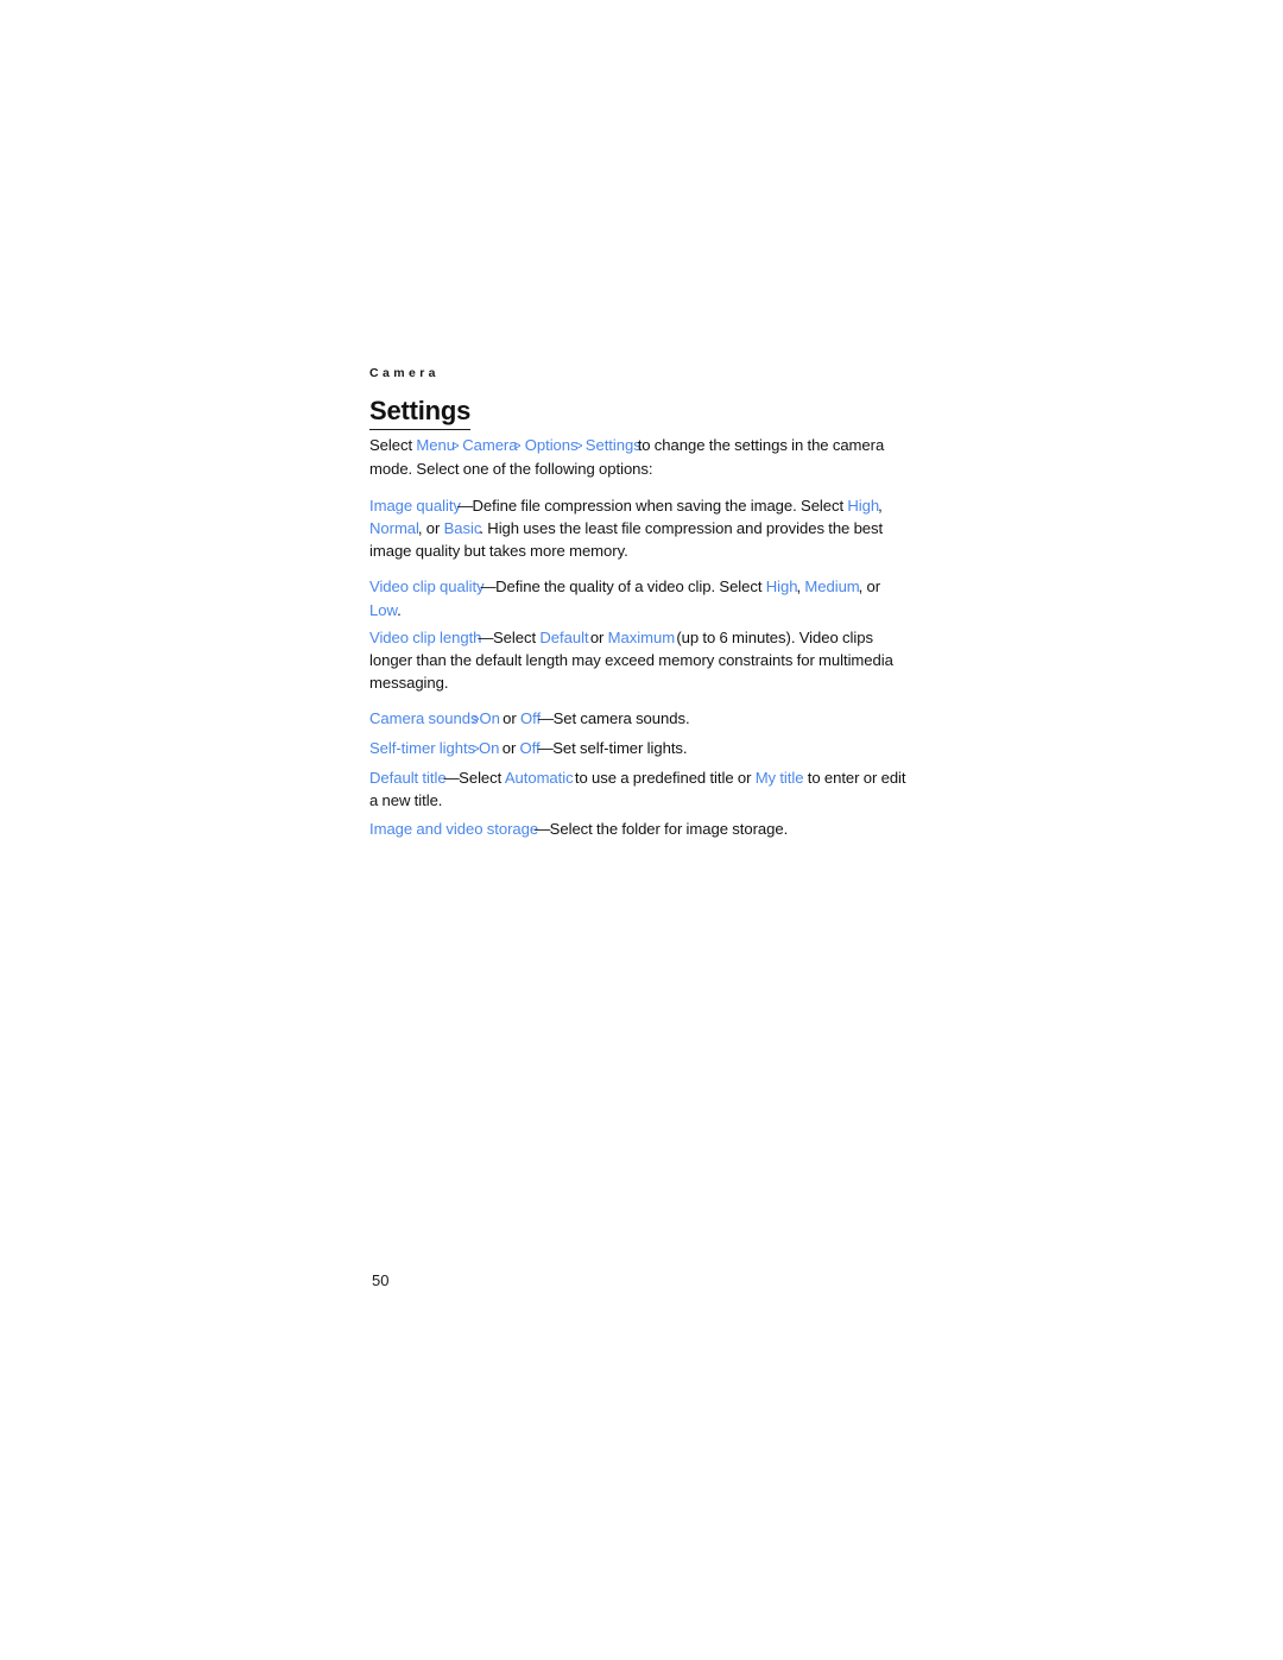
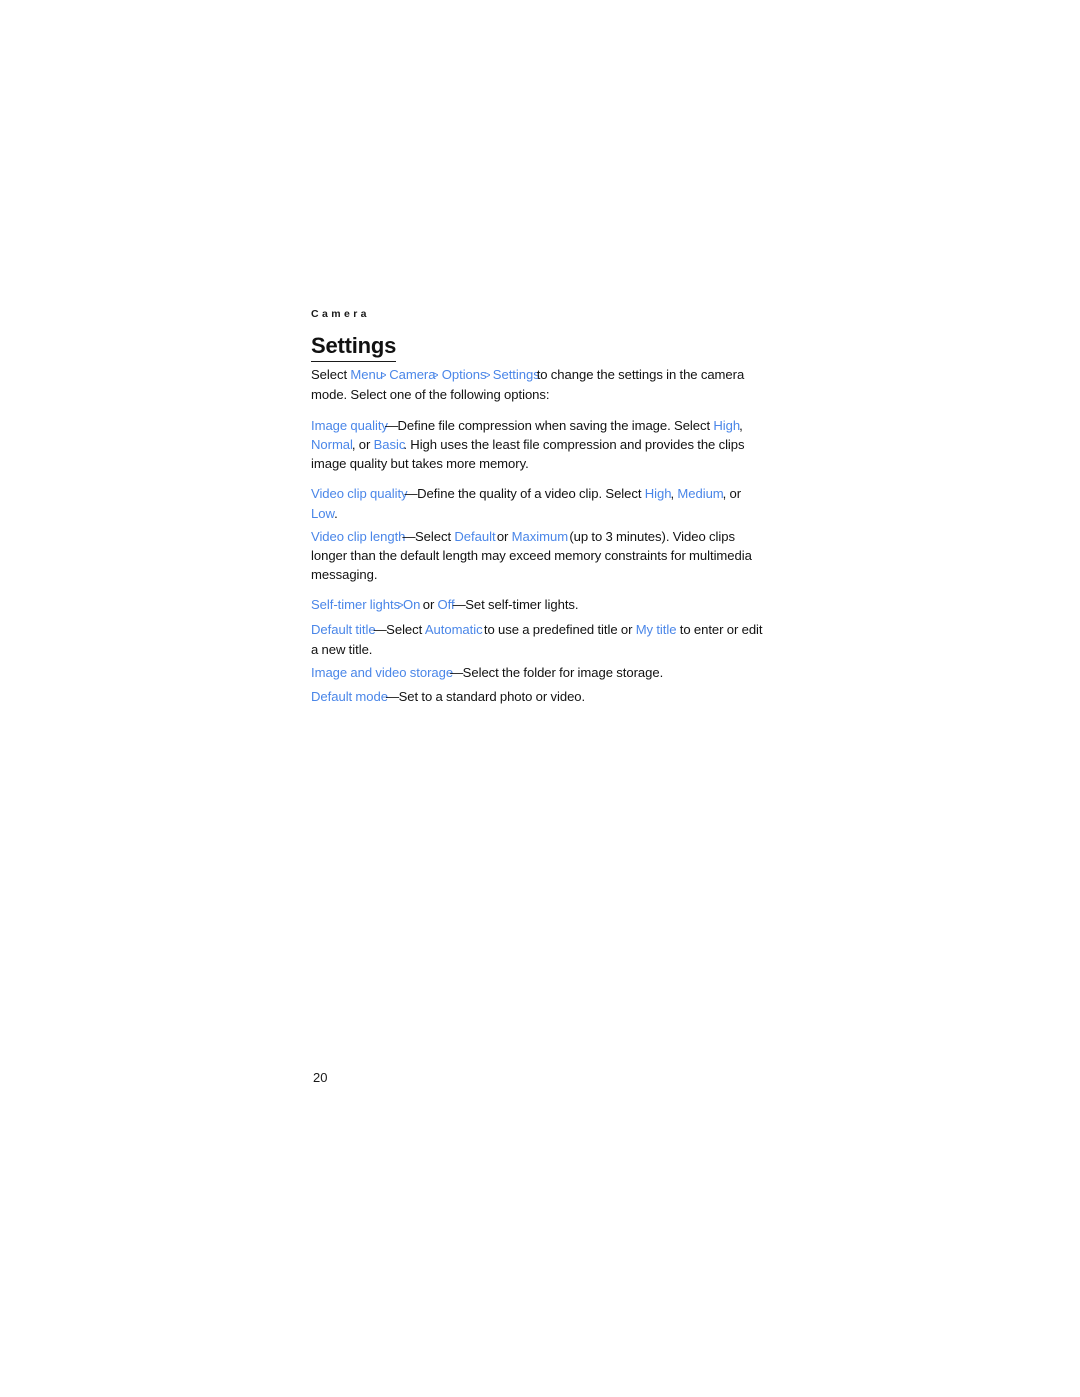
  Camera
  Settings
  Select Menu> Camera> Options> Settingsto change the settings in the camera mode. Select one of the following options:
- Image quality—Define file compression when saving the image. Select High, Normal, or Basic. High uses the least file compression and provides the best image quality but takes more memory.
+ Image quality—Define file compression when saving the image. Select High, Normal, or Basic. High uses the least file compression and provides the clips image quality but takes more memory.
  Video clip quality—Define the quality of a video clip. Select High, Medium, or Low.
- Video clip length—Select Default or Maximum (up to 6 minutes). Video clips longer than the default length may exceed memory constraints for multimedia messaging.
+ Video clip length—Select Default or Maximum (up to 3 minutes). Video clips longer than the default length may exceed memory constraints for multimedia messaging.
- Camera sounds>On or Off—Set camera sounds.
  Self-timer lights>On or Off—Set self-timer lights.
  Default title—Select Automatic to use a predefined title or My title to enter or edit a new title.
  Image and video storage—Select the folder for image storage.
+ Default mode—Set to a standard photo or video.
- 50
+ 20
